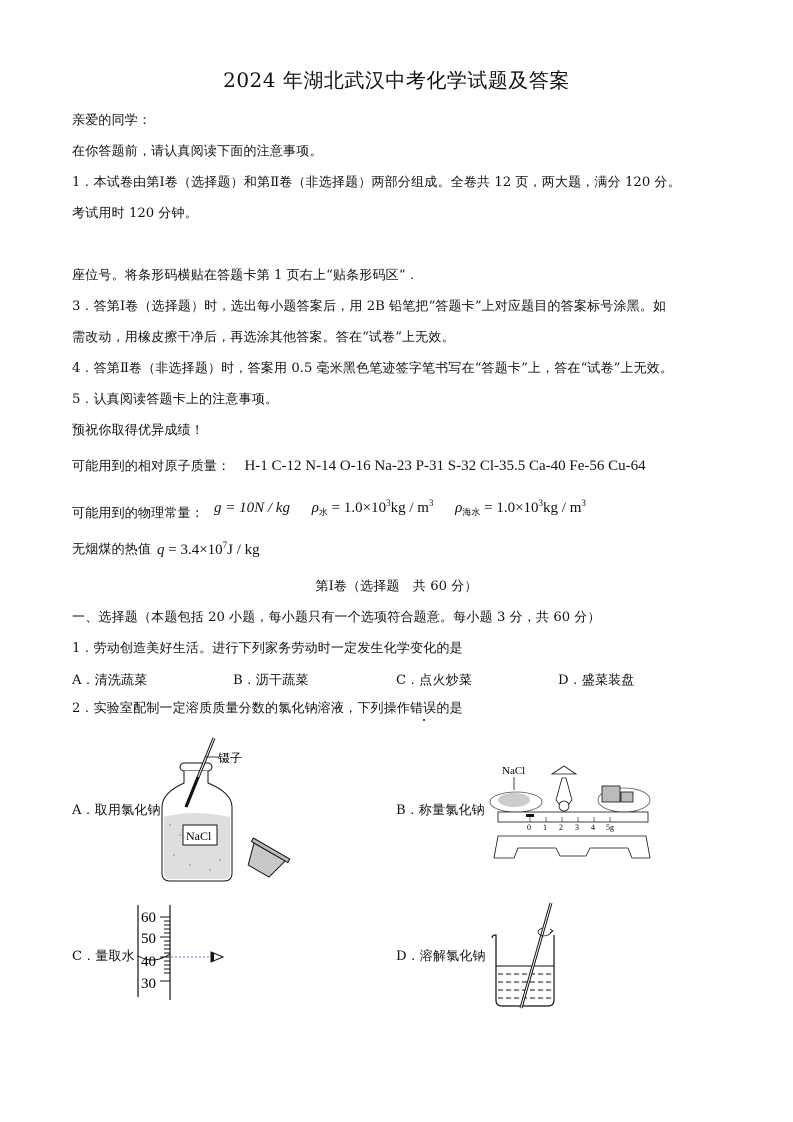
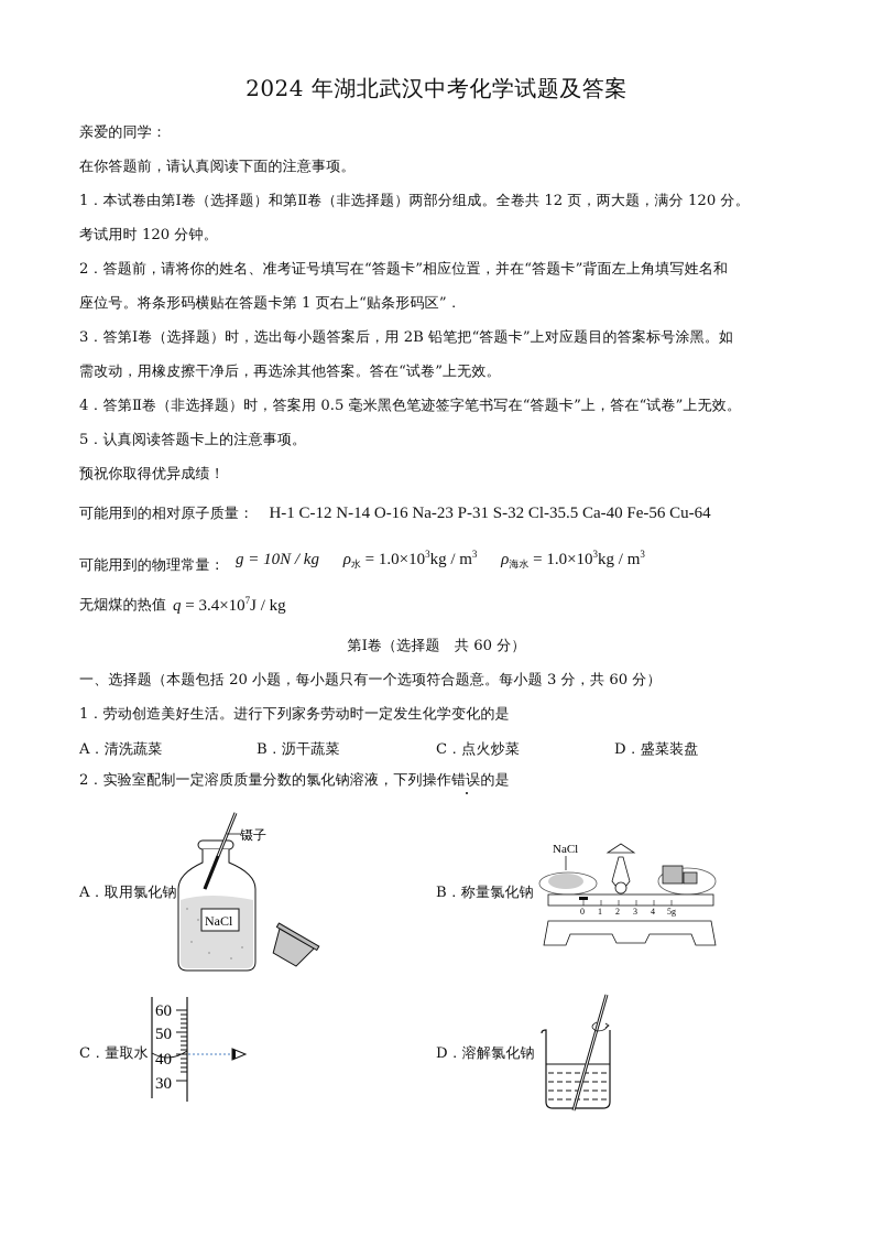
  2024 年湖北武汉中考化学试题及答案
  亲爱的同学：
  在你答题前，请认真阅读下面的注意事项。
  1．本试卷由第Ⅰ卷（选择题）和第Ⅱ卷（非选择题）两部分组成。全卷共 12 页，两大题，满分 120 分。
  考试用时 120 分钟。
+ 2．答题前，请将你的姓名、准考证号填写在“答题卡”相应位置，并在“答题卡”背面左上角填写姓名和
  座位号。将条形码横贴在答题卡第 1 页右上“贴条形码区”．
  3．答第Ⅰ卷（选择题）时，选出每小题答案后，用 2B 铅笔把“答题卡”上对应题目的答案标号涂黑。如
  需改动，用橡皮擦干净后，再选涂其他答案。答在“试卷”上无效。
  4．答第Ⅱ卷（非选择题）时，答案用 0.5 毫米黑色笔迹签字笔书写在“答题卡”上，答在“试卷”上无效。
  5．认真阅读答题卡上的注意事项。
  预祝你取得优异成绩！
  可能用到的相对原子质量： H-1 C-12 N-14 O-16 Na-23 P-31 S-32 Cl-35.5 Ca-40 Fe-56 Cu-64
  可能用到的物理常量：
  g = 10N / kg ρ水 = 1.0×103kg / m3 ρ海水 = 1.0×103kg / m3
  无烟煤的热值
  q = 3.4×107J / kg
  第Ⅰ卷（选择题 共 60 分）
  一、选择题（本题包括 20 小题，每小题只有一个选项符合题意。每小题 3 分，共 60 分）
  1．劳动创造美好生活。进行下列家务劳动时一定发生化学变化的是
  A．清洗蔬菜
  B．沥干蔬菜
  C．点火炒菜
  D．盛菜装盘
  2．实验室配制一定溶质质量分数的氯化钠溶液，下列操作错误的是
  A．取用氯化钠
  NaCl
  镊子
  B．称量氯化钠
  NaCl
  0
  1
  2
  3
  4
  5g
  C．量取水
  60
  50
  40
  30
  D．溶解氯化钠
